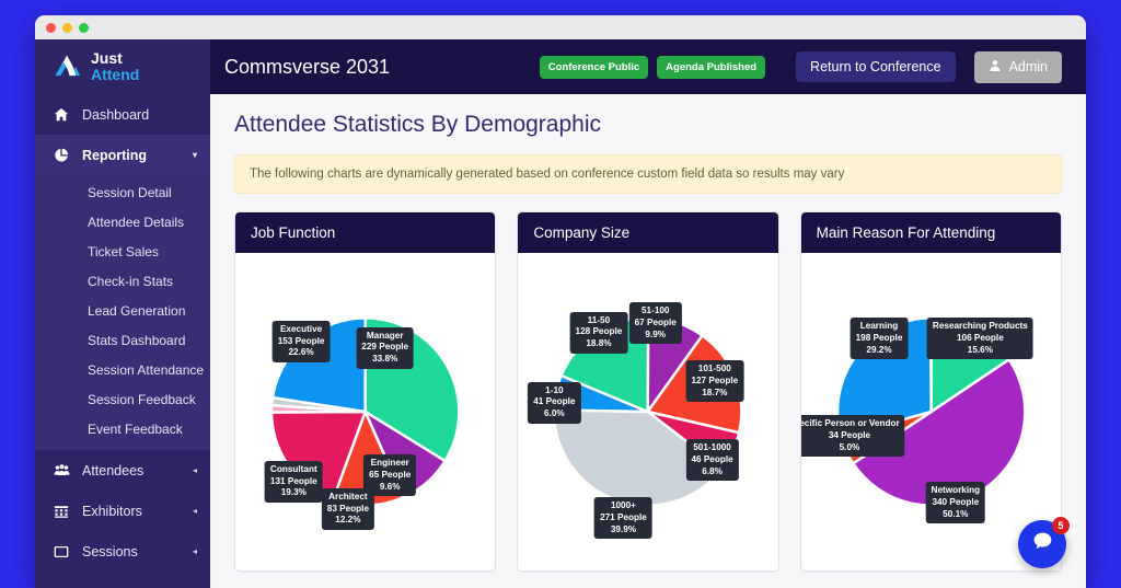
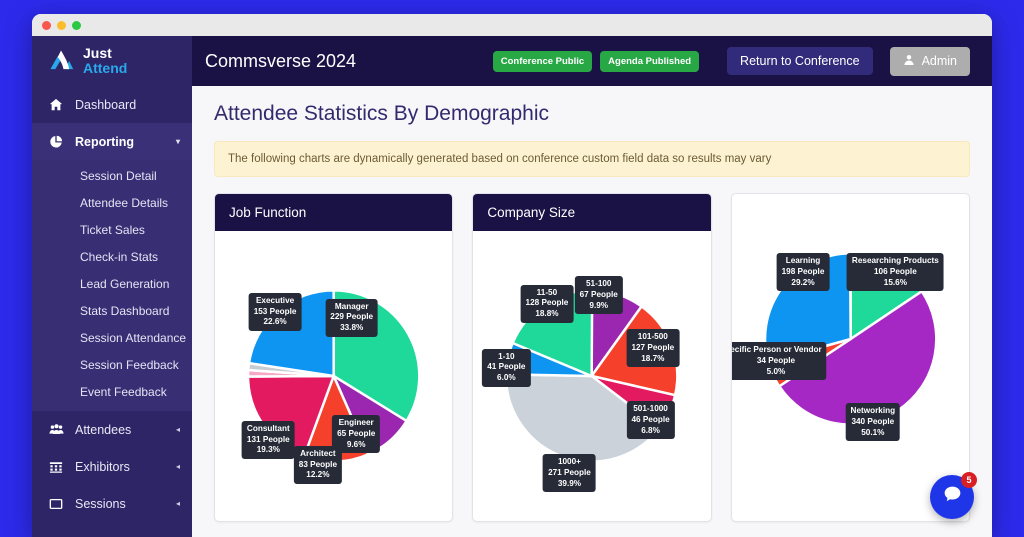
  Just
  Attend
  Dashboard
  Reporting
  ▾
  Session Detail
  Attendee Details
  Ticket Sales
  Check-in Stats
  Lead Generation
  Stats Dashboard
  Session Attendance
  Session Feedback
  Event Feedback
  Attendees
  ◂
  Exhibitors
  ◂
  Sessions
  ◂
- Commsverse 2031
+ Commsverse 2024
  Conference Public
  Agenda Published
  Return to Conference
  Admin
  Attendee Statistics By Demographic
  The following charts are dynamically generated based on conference custom field data so results may vary
  Job Function
  Manager
  229 People
  33.8%
  Engineer
  65 People
  9.6%
  Architect
  83 People
  12.2%
  Consultant
  131 People
  19.3%
  Executive
  153 People
  22.6%
  Company Size
  51-100
  67 People
  9.9%
  101-500
  127 People
  18.7%
  501-1000
  46 People
  6.8%
  1000+
  271 People
  39.9%
  1-10
  41 People
  6.0%
  11-50
  128 People
  18.8%
- Main Reason For Attending
  Researching Products
  106 People
  15.6%
  Networking
  340 People
  50.1%
  ecific Person or Vendor
  34 People
  5.0%
  Learning
  198 People
  29.2%
  5
